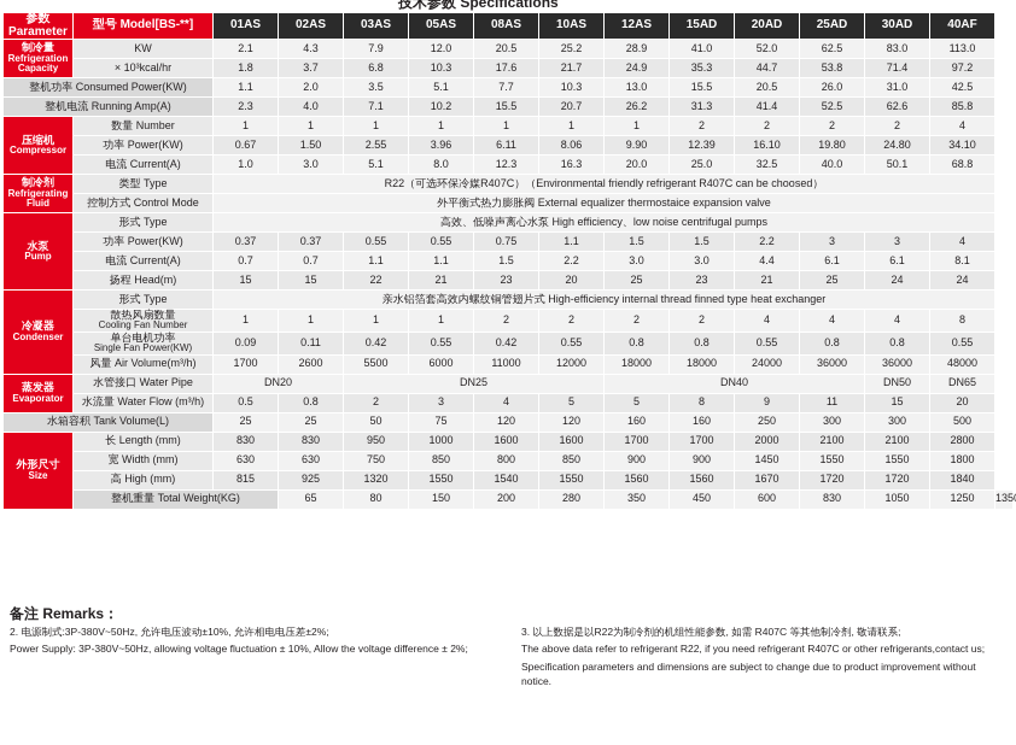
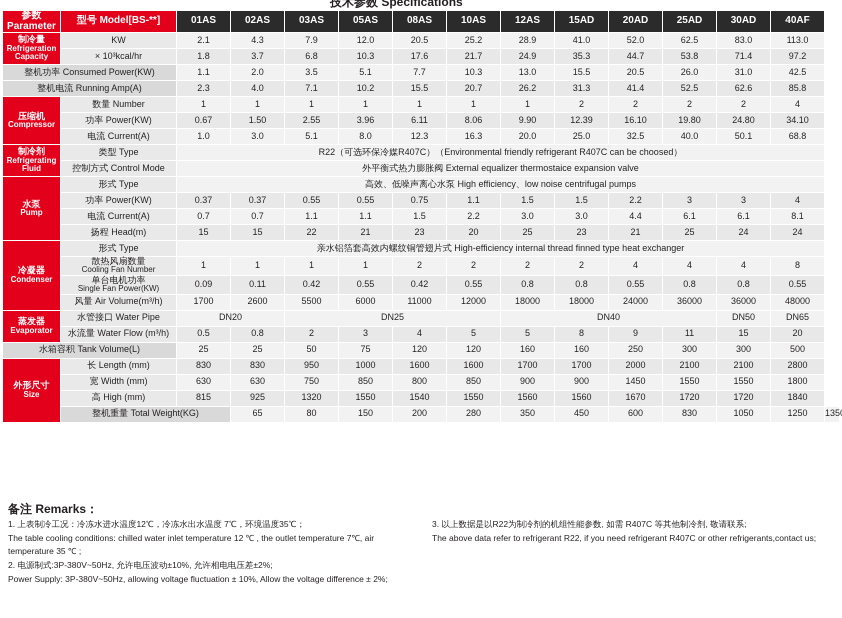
  技术参数 Specifications
  参数 Parameter	型号 Model[BS-**]	01AS	02AS	03AS	05AS	08AS	10AS	12AS	15AD	20AD	25AD	30AD	40AF
  制冷量Refrigeration Capacity	KW	2.1	4.3	7.9	12.0	20.5	25.2	28.9	41.0	52.0	62.5	83.0	113.0
  × 10³kcal/hr	1.8	3.7	6.8	10.3	17.6	21.7	24.9	35.3	44.7	53.8	71.4	97.2
  整机功率 Consumed Power(KW)	1.1	2.0	3.5	5.1	7.7	10.3	13.0	15.5	20.5	26.0	31.0	42.5
  整机电流 Running Amp(A)	2.3	4.0	7.1	10.2	15.5	20.7	26.2	31.3	41.4	52.5	62.6	85.8
  压缩机Compressor	数量 Number	1	1	1	1	1	1	1	2	2	2	2	4
  功率 Power(KW)	0.67	1.50	2.55	3.96	6.11	8.06	9.90	12.39	16.10	19.80	24.80	34.10
  电流 Current(A)	1.0	3.0	5.1	8.0	12.3	16.3	20.0	25.0	32.5	40.0	50.1	68.8
  制冷剂Refrigerating Fluid	类型 Type	R22（可选环保冷媒R407C）（Environmental friendly refrigerant R407C can be choosed）
  控制方式 Control Mode	外平衡式热力膨胀阀 External equalizer thermostaice expansion valve
  水泵Pump	形式 Type	高效、低噪声离心水泵 High efficiency、low noise centrifugal pumps
  功率 Power(KW)	0.37	0.37	0.55	0.55	0.75	1.1	1.5	1.5	2.2	3	3	4
  电流 Current(A)	0.7	0.7	1.1	1.1	1.5	2.2	3.0	3.0	4.4	6.1	6.1	8.1
  扬程 Head(m)	15	15	22	21	23	20	25	23	21	25	24	24
  冷凝器Condenser	形式 Type	亲水铝箔套高效内螺纹铜管翅片式 High-efficiency internal thread finned type heat exchanger
  散热风扇数量Cooling Fan Number	1	1	1	1	2	2	2	2	4	4	4	8
  单台电机功率Single Fan Power(KW)	0.09	0.11	0.42	0.55	0.42	0.55	0.8	0.8	0.55	0.8	0.8	0.55
  风量 Air Volume(m³/h)	1700	2600	5500	6000	11000	12000	18000	18000	24000	36000	36000	48000
  蒸发器Evaporator	水管接口 Water Pipe	DN20	DN25	DN40	DN50	DN65
  水流量 Water Flow (m³/h)	0.5	0.8	2	3	4	5	5	8	9	11	15	20
  水箱容积 Tank Volume(L)	25	25	50	75	120	120	160	160	250	300	300	500
  外形尺寸Size	长 Length (mm)	830	830	950	1000	1600	1600	1700	1700	2000	2100	2100	2800
  宽 Width (mm)	630	630	750	850	800	850	900	900	1450	1550	1550	1800
  高 High (mm)	815	925	1320	1550	1540	1550	1560	1560	1670	1720	1720	1840
  整机重量 Total Weight(KG)	65	80	150	200	280	350	450	600	830	1050	1250	135
  备注 Remarks：
+ 1. 上表制冷工况：冷冻水进水温度12℃，冷冻水出水温度 7℃，环境温度35℃；
+ The table cooling conditions: chilled water inlet temperature 12 ℃ , the outlet temperature 7℃, air temperature 35 ℃ ;
  2. 电源制式:3P-380V~50Hz, 允许电压波动±10%, 允许相电电压差±2%;
  Power Supply: 3P-380V~50Hz, allowing voltage fluctuation ± 10%, Allow the voltage difference ± 2%;
  3. 以上数据是以R22为制冷剂的机组性能参数, 如需 R407C 等其他制冷剂, 敬请联系;
  The above data refer to refrigerant R22, if you need refrigerant R407C or other refrigerants,contact us;
- Specification parameters and dimensions are subject to change due to product improvement without notice.
